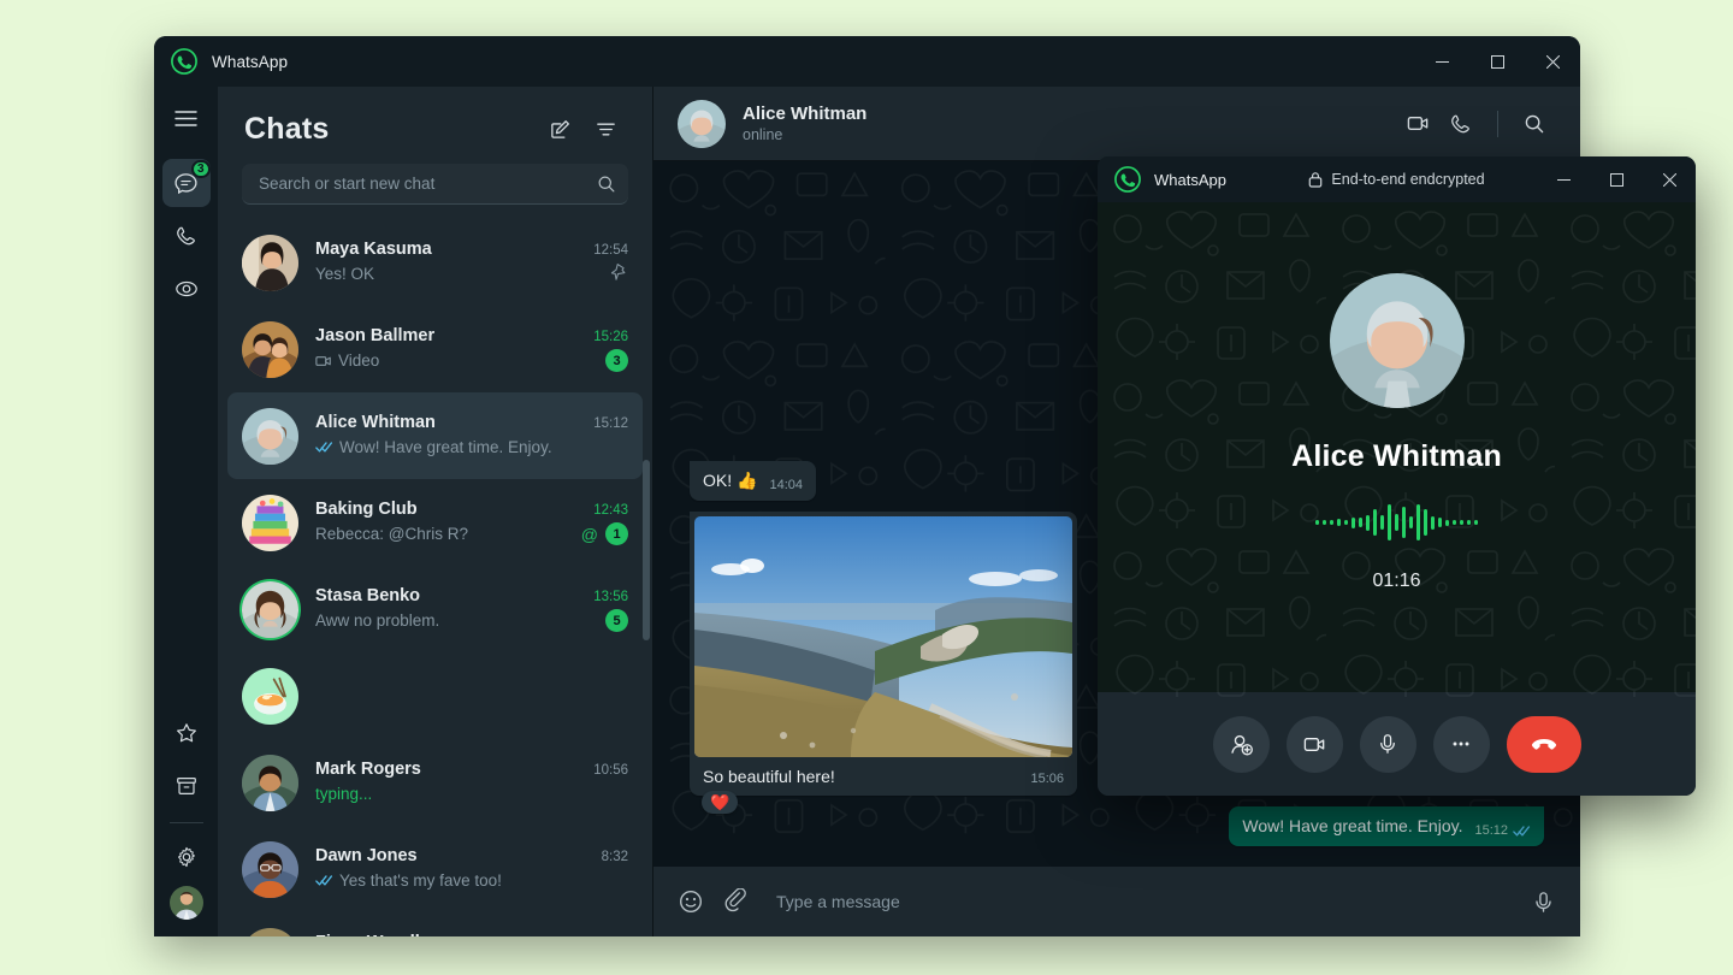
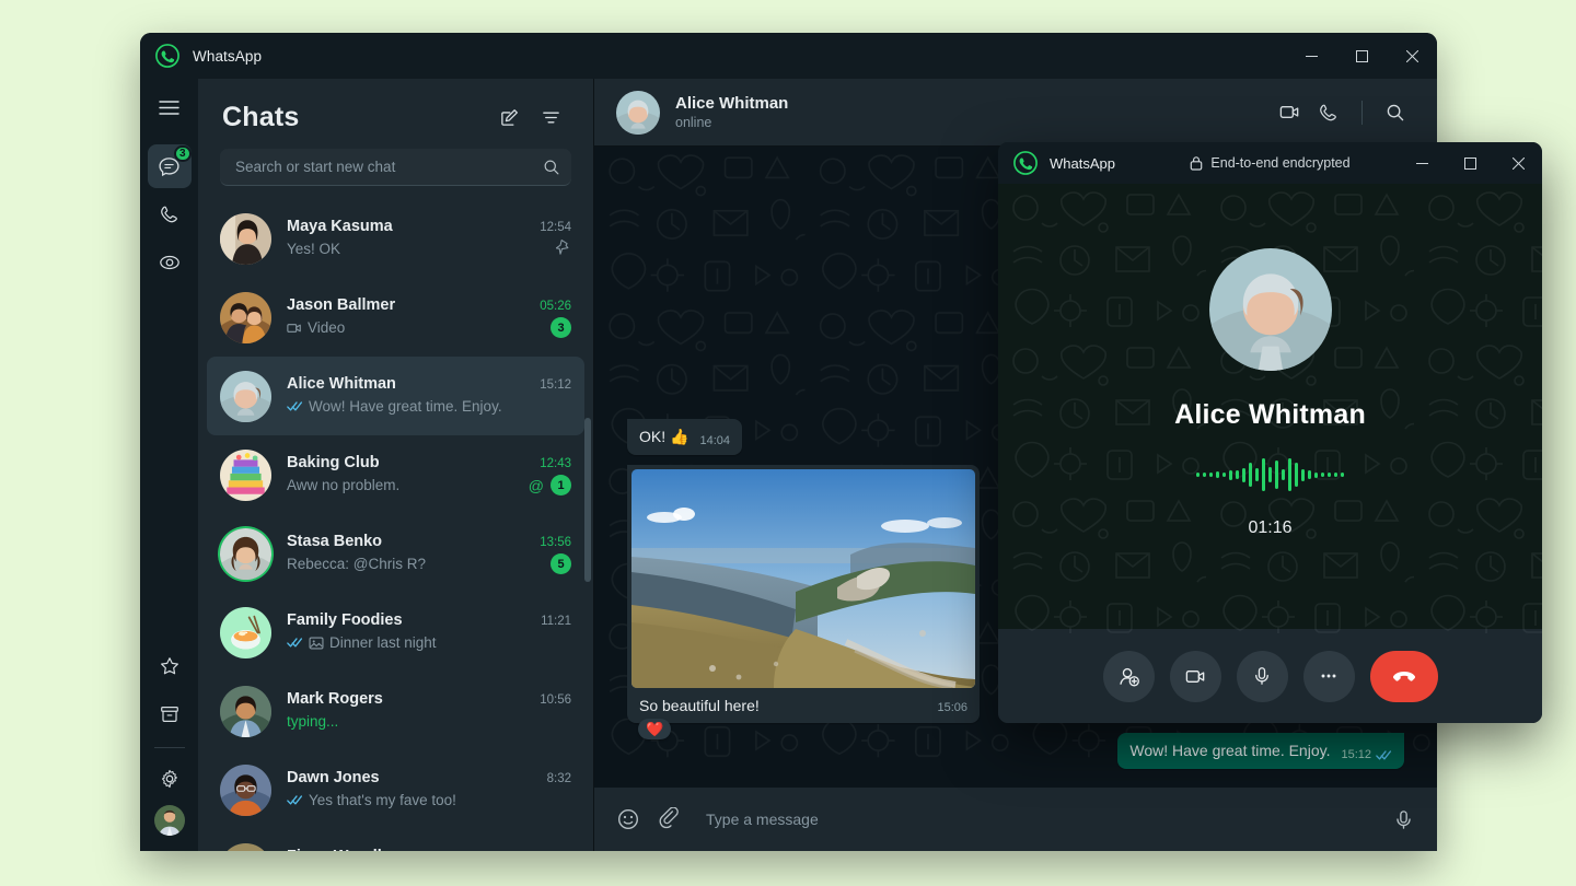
  WhatsApp
  3
  Chats
  Search or start new chat
  Maya Kasuma
  12:54
  Yes! OK
  Jason Ballmer
- 15:26
+ 05:26
  Video
  3
  Alice Whitman
  15:12
  Wow! Have great time. Enjoy.
  Baking Club
  12:43
- Rebecca: @Chris R?
+ Aww no problem.
  @
  1
  Stasa Benko
  13:56
- Aww no problem.
+ Rebecca: @Chris R?
  5
+ Family Foodies
+ 11:21
+ Dinner last night
  Mark Rogers
  10:56
  typing...
  Dawn Jones
  8:32
  Yes that's my fave too!
  Alice Whitman
  online
  OK! 👍
  14:04
  So beautiful here!
  15:06
  ❤️
  Wow! Have great time. Enjoy.
  15:12
  Type a message
  WhatsApp
  End-to-end endcrypted
  Alice Whitman
  01:16
